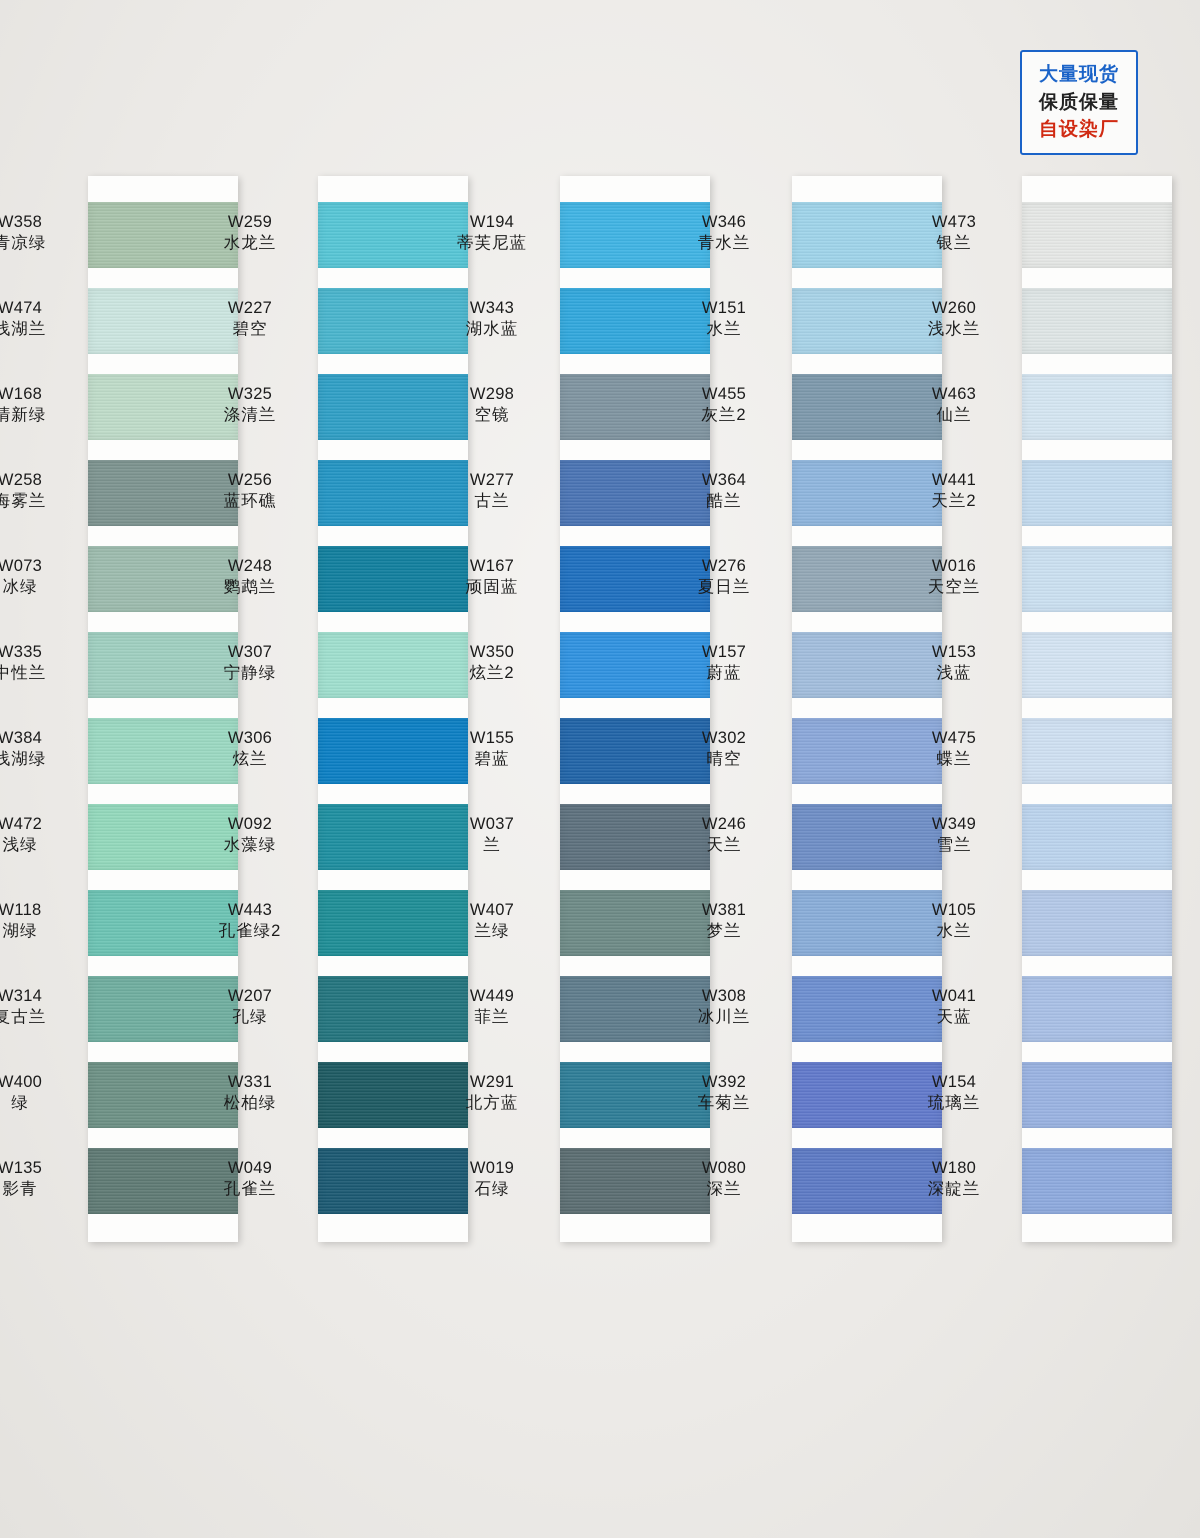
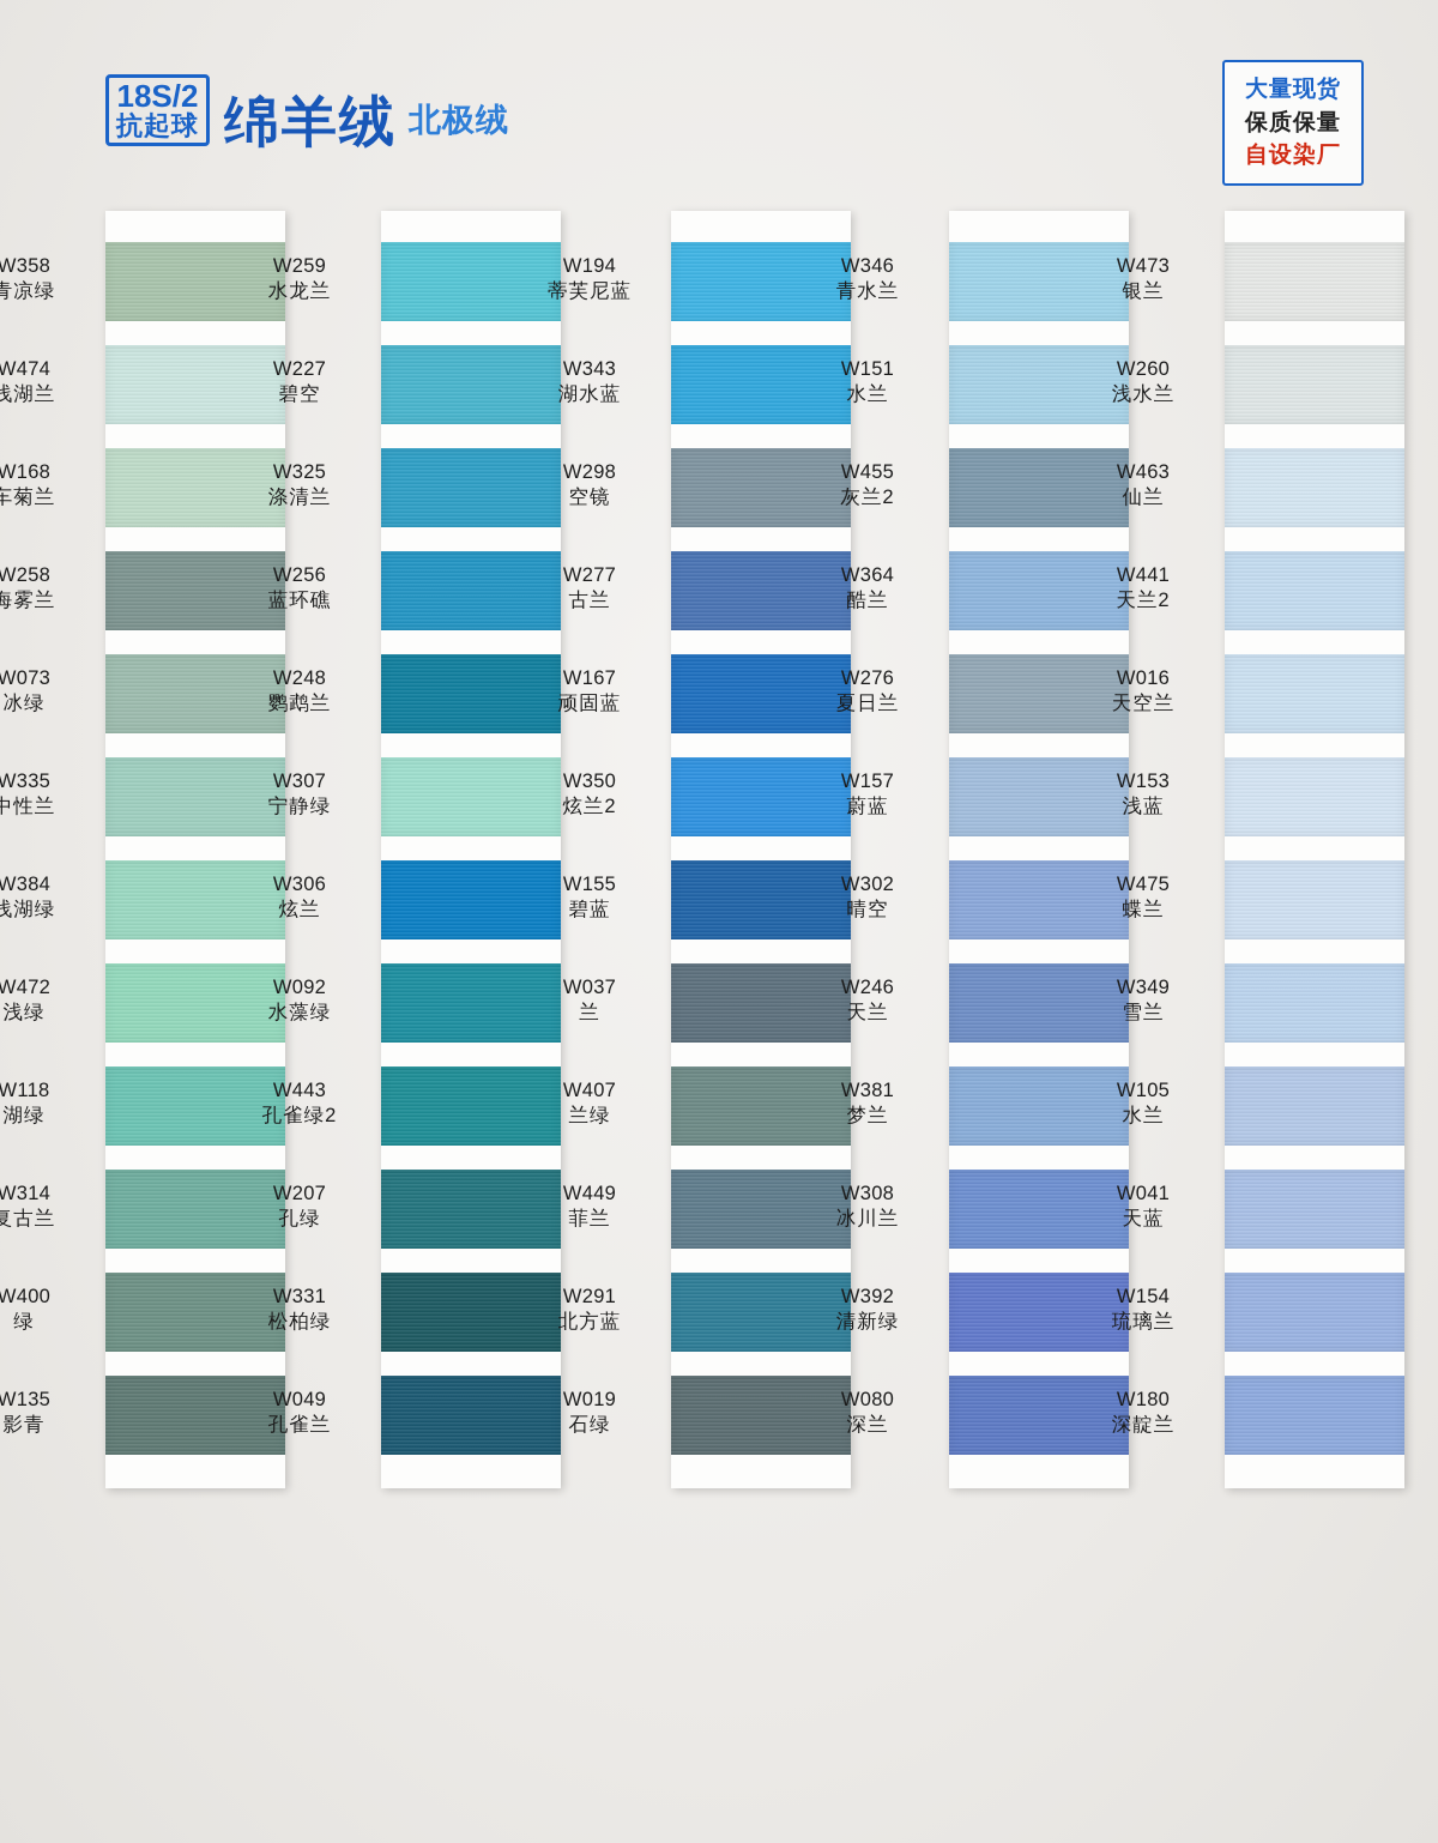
+ 18S/2
+ 抗起球
+ 绵羊绒
+ 北极绒
  大量现货
  保质保量
  自设染厂
  W358
  青凉绿
  W474
  浅湖兰
  W168
- 清新绿
+ 车菊兰
  W258
  海雾兰
  W073
  冰绿
  W335
  中性兰
  W384
  浅湖绿
  W472
  浅绿
  W118
  湖绿
  W314
  复古兰
  W400
  绿
  W135
  影青
  W259
  水龙兰
  W227
  碧空
  W325
  涤清兰
  W256
  蓝环礁
  W248
  鹦鹉兰
  W307
  宁静绿
  W306
  炫兰
  W092
  水藻绿
  W443
  孔雀绿2
  W207
  孔绿
  W331
  松柏绿
  W049
  孔雀兰
  W194
  蒂芙尼蓝
  W343
  湖水蓝
  W298
  空镜
  W277
  古兰
  W167
  顽固蓝
  W350
  炫兰2
  W155
  碧蓝
  W037
  兰
  W407
  兰绿
  W449
  菲兰
  W291
  北方蓝
  W019
  石绿
  W346
  青水兰
  W151
  水兰
  W455
  灰兰2
  W364
  酷兰
  W276
  夏日兰
  W157
  蔚蓝
  W302
  晴空
  W246
  天兰
  W381
  梦兰
  W308
  冰川兰
  W392
- 车菊兰
+ 清新绿
  W080
  深兰
  W473
  银兰
  W260
  浅水兰
  W463
  仙兰
  W441
  天兰2
  W016
  天空兰
  W153
  浅蓝
  W475
  蝶兰
  W349
  雪兰
  W105
  水兰
  W041
  天蓝
  W154
  琉璃兰
  W180
  深靛兰
